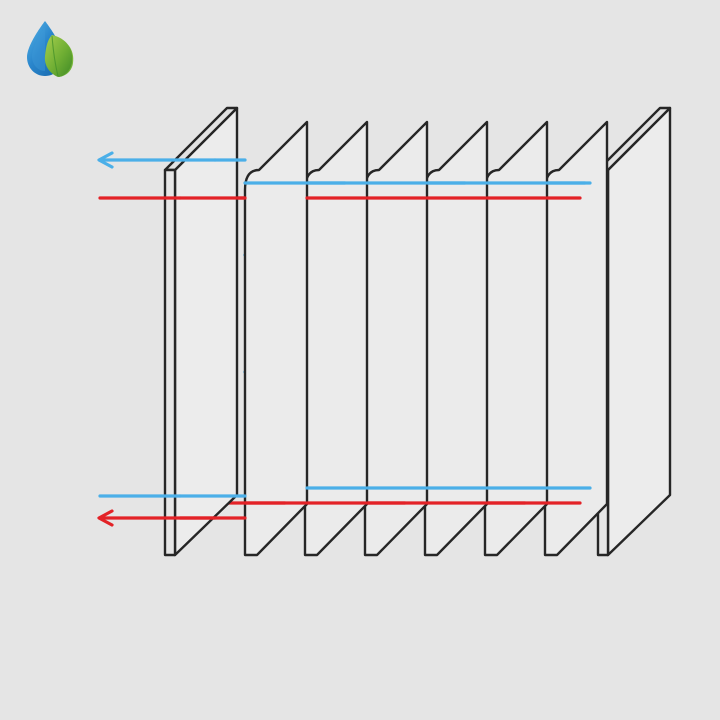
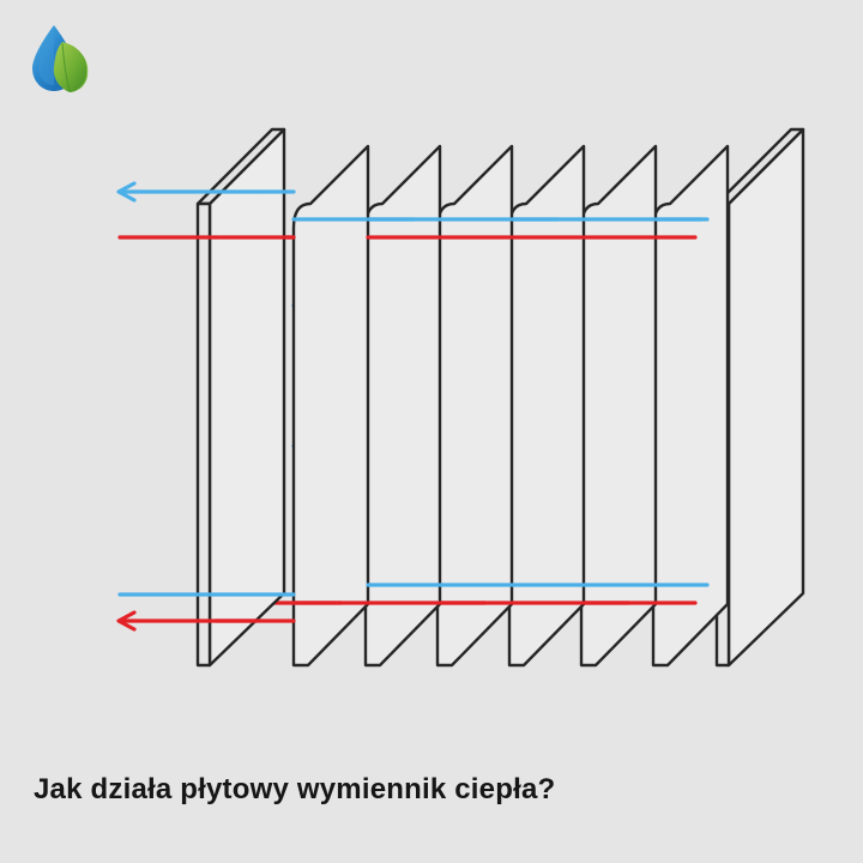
+ Jak działa płytowy wymiennik ciepła?
